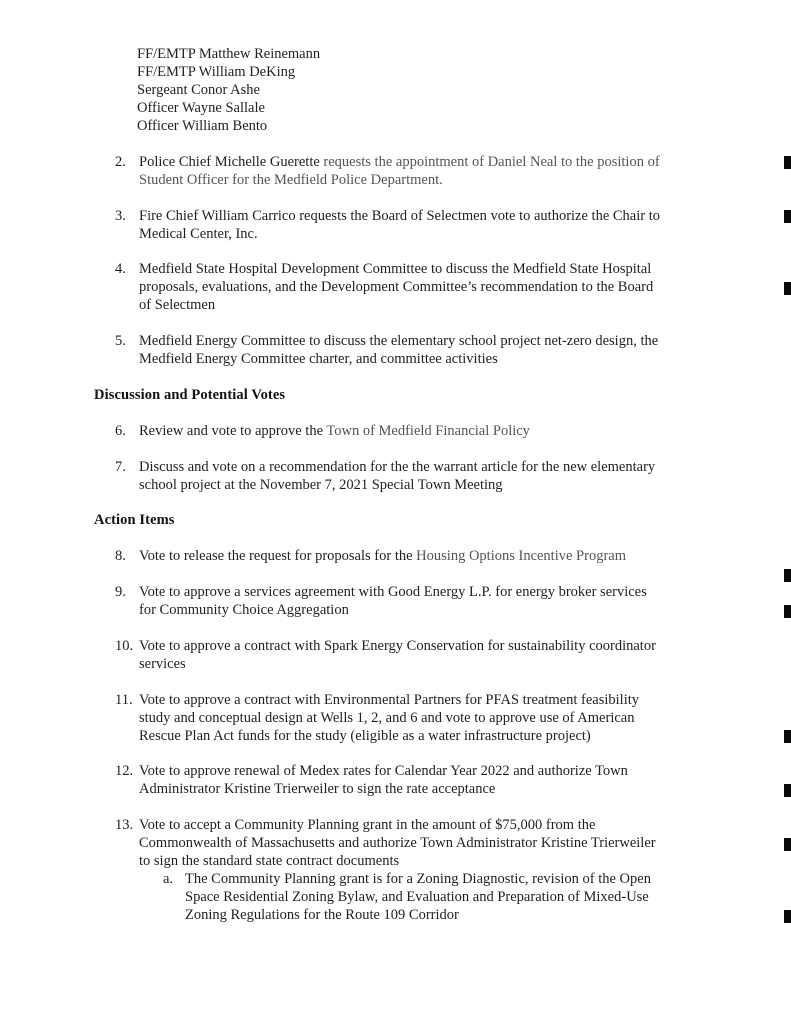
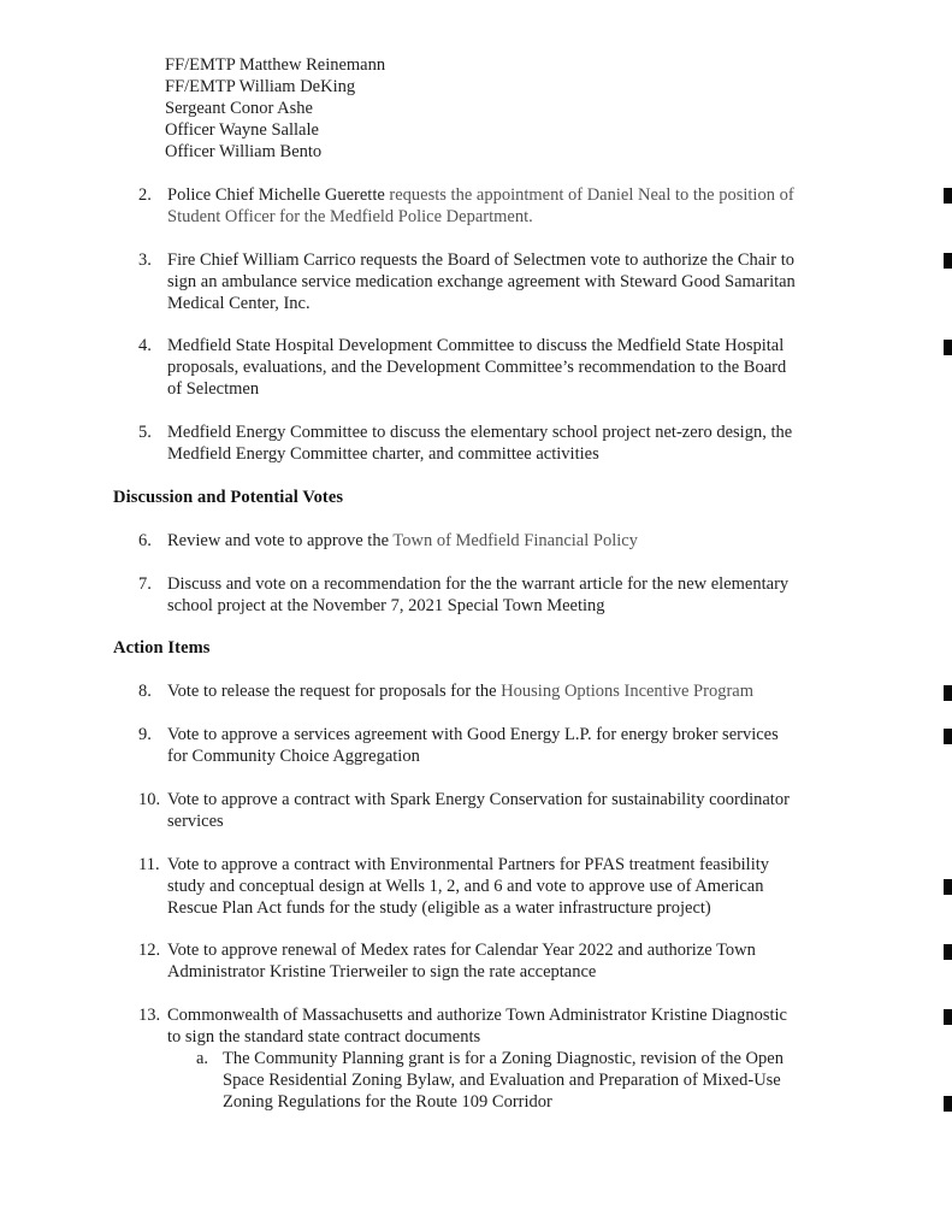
  FF/EMTP Matthew Reinemann
  FF/EMTP William DeKing
  Sergeant Conor Ashe
  Officer Wayne Sallale
  Officer William Bento
  2.
  Police Chief Michelle Guerette requests the appointment of Daniel Neal to the position of
  Student Officer for the Medfield Police Department.
  3.
  Fire Chief William Carrico requests the Board of Selectmen vote to authorize the Chair to
+ sign an ambulance service medication exchange agreement with Steward Good Samaritan
  Medical Center, Inc.
  4.
  Medfield State Hospital Development Committee to discuss the Medfield State Hospital
  proposals, evaluations, and the Development Committee’s recommendation to the Board
  of Selectmen
  5.
  Medfield Energy Committee to discuss the elementary school project net-zero design, the
  Medfield Energy Committee charter, and committee activities
  Discussion and Potential Votes
  6.
  Review and vote to approve the Town of Medfield Financial Policy
  7.
  Discuss and vote on a recommendation for the the warrant article for the new elementary
  school project at the November 7, 2021 Special Town Meeting
  Action Items
  8.
  Vote to release the request for proposals for the Housing Options Incentive Program
  9.
  Vote to approve a services agreement with Good Energy L.P. for energy broker services
  for Community Choice Aggregation
  10.
  Vote to approve a contract with Spark Energy Conservation for sustainability coordinator
  services
  11.
  Vote to approve a contract with Environmental Partners for PFAS treatment feasibility
  study and conceptual design at Wells 1, 2, and 6 and vote to approve use of American
  Rescue Plan Act funds for the study (eligible as a water infrastructure project)
  12.
  Vote to approve renewal of Medex rates for Calendar Year 2022 and authorize Town
  Administrator Kristine Trierweiler to sign the rate acceptance
  13.
- Vote to accept a Community Planning grant in the amount of $75,000 from the
- Commonwealth of Massachusetts and authorize Town Administrator Kristine Trierweiler
+ Commonwealth of Massachusetts and authorize Town Administrator Kristine Diagnostic
  to sign the standard state contract documents
  a.
  The Community Planning grant is for a Zoning Diagnostic, revision of the Open
  Space Residential Zoning Bylaw, and Evaluation and Preparation of Mixed-Use
  Zoning Regulations for the Route 109 Corridor
